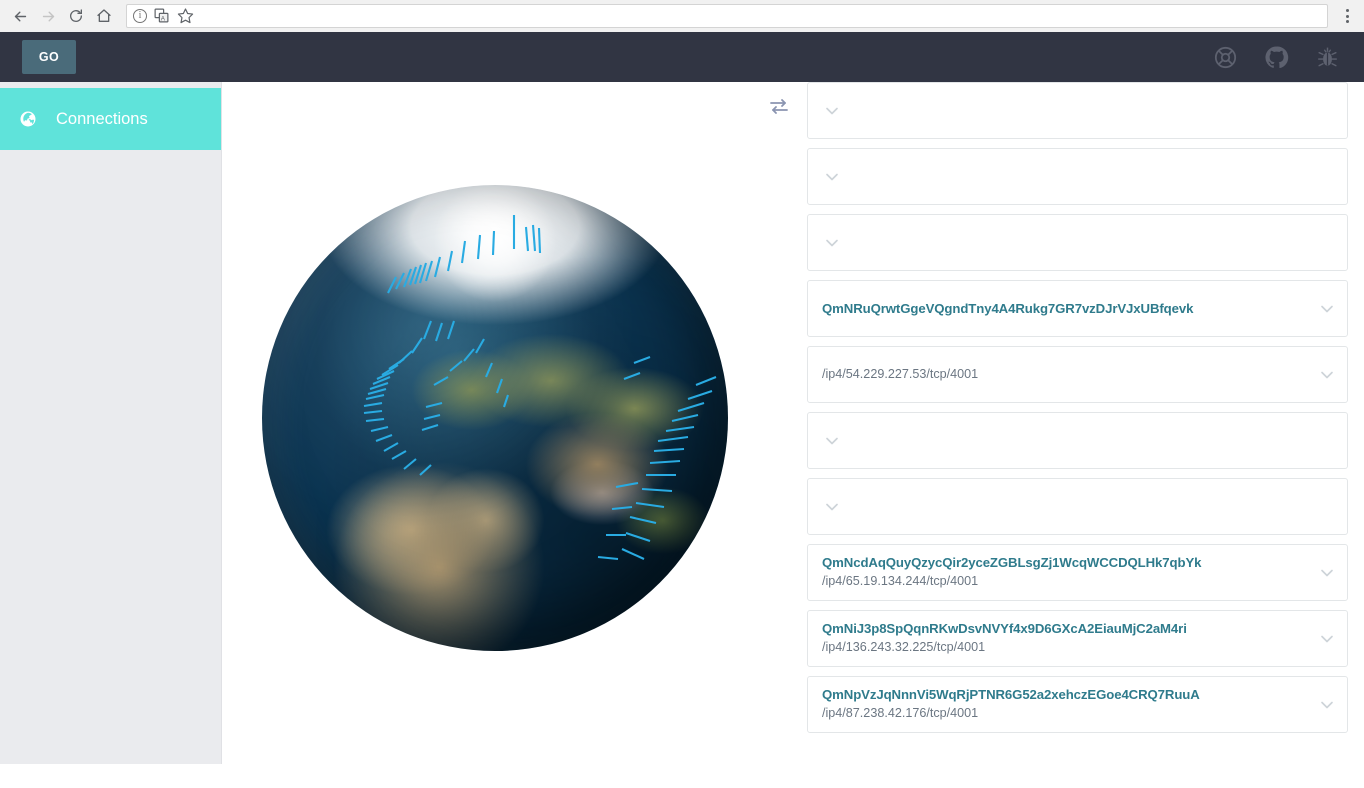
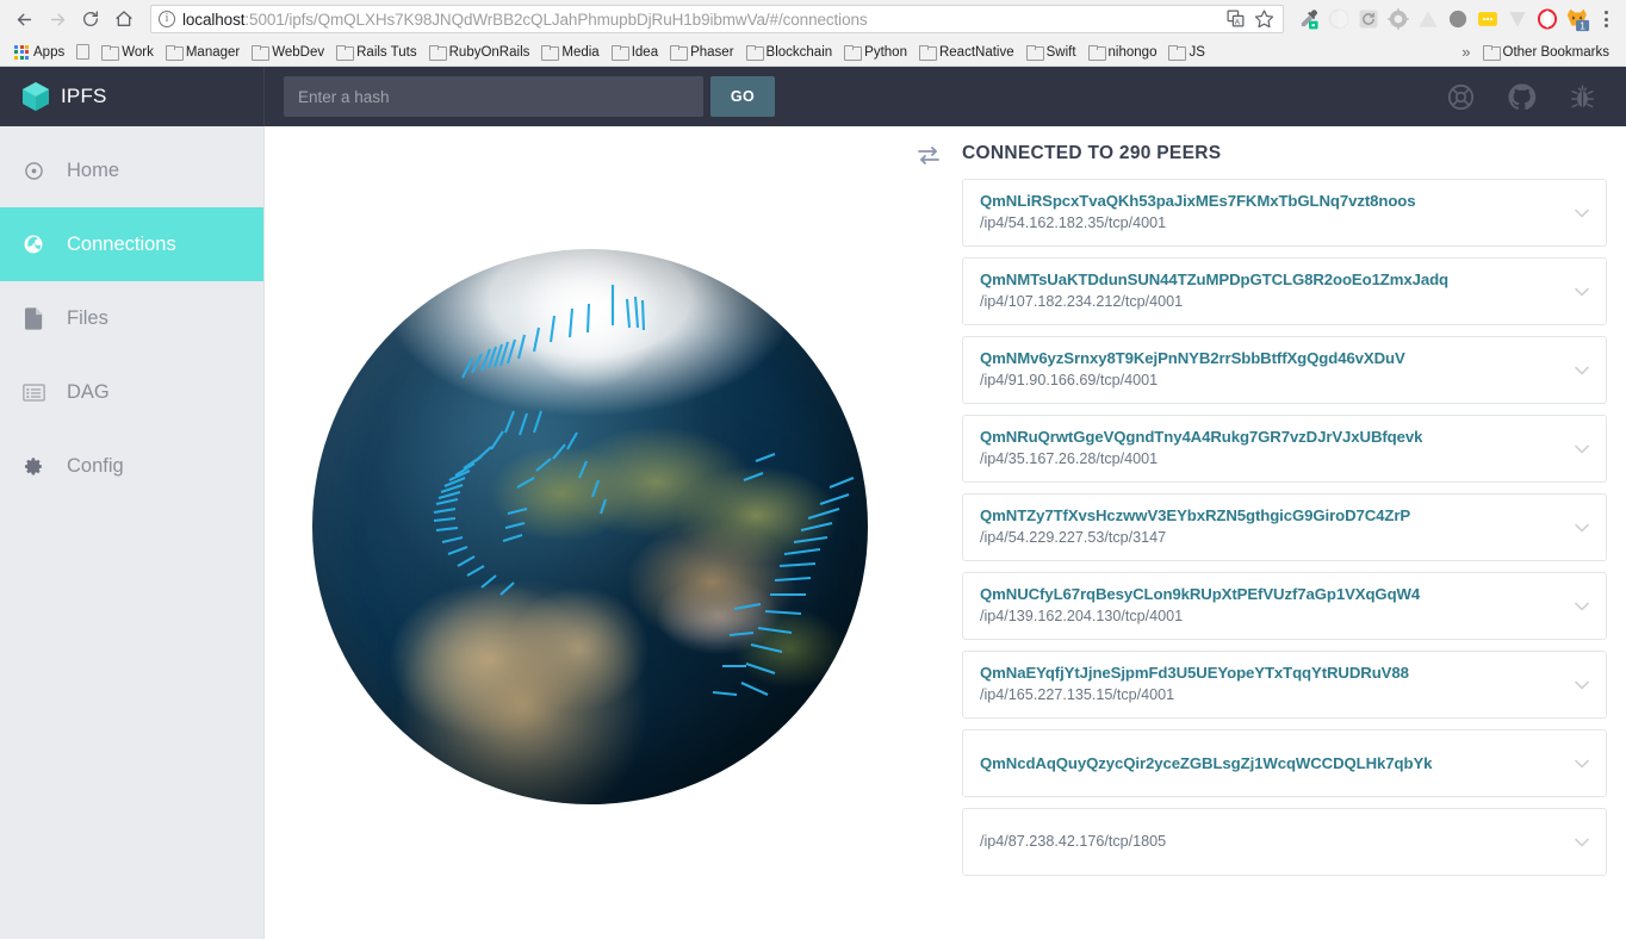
  i
+ localhost:5001/ipfs/QmQLXHs7K98JNQdWrBB2cQLJahPhmupbDjRuH1b9ibmwVa/#/connections
+ 1
+ Apps
+ Work
+ Manager
+ WebDev
+ Rails Tuts
+ RubyOnRails
+ Media
+ Idea
+ Phaser
+ Blockchain
+ Python
+ ReactNative
+ Swift
+ nihongo
+ JS
+ »
+ Other Bookmarks
+ IPFS
+ Enter a hash
  GO
+ Home
  Connections
+ Files
+ DAG
+ Config
+ CONNECTED TO 290 PEERS
+ QmNLiRSpcxTvaQKh53paJixMEs7FKMxTbGLNq7vzt8noos
+ /ip4/54.162.182.35/tcp/4001
+ QmNMTsUaKTDdunSUN44TZuMPDpGTCLG8R2ooEo1ZmxJadq
+ /ip4/107.182.234.212/tcp/4001
+ QmNMv6yzSrnxy8T9KejPnNYB2rrSbbBtffXgQgd46vXDuV
+ /ip4/91.90.166.69/tcp/4001
  QmNRuQrwtGgeVQgndTny4A4Rukg7GR7vzDJrVJxUBfqevk
+ /ip4/35.167.26.28/tcp/4001
+ QmNTZy7TfXvsHczwwV3EYbxRZN5gthgicG9GiroD7C4ZrP
- /ip4/54.229.227.53/tcp/4001
+ /ip4/54.229.227.53/tcp/3147
+ QmNUCfyL67rqBesyCLon9kRUpXtPEfVUzf7aGp1VXqGqW4
+ /ip4/139.162.204.130/tcp/4001
+ QmNaEYqfjYtJjneSjpmFd3U5UEYopeYTxTqqYtRUDRuV88
+ /ip4/165.227.135.15/tcp/4001
  QmNcdAqQuyQzycQir2yceZGBLsgZj1WcqWCCDQLHk7qbYk
- /ip4/65.19.134.244/tcp/4001
- QmNiJ3p8SpQqnRKwDsvNVYf4x9D6GXcA2EiauMjC2aM4ri
- /ip4/136.243.32.225/tcp/4001
- QmNpVzJqNnnVi5WqRjPTNR6G52a2xehczEGoe4CRQ7RuuA
- /ip4/87.238.42.176/tcp/4001
+ /ip4/87.238.42.176/tcp/1805
